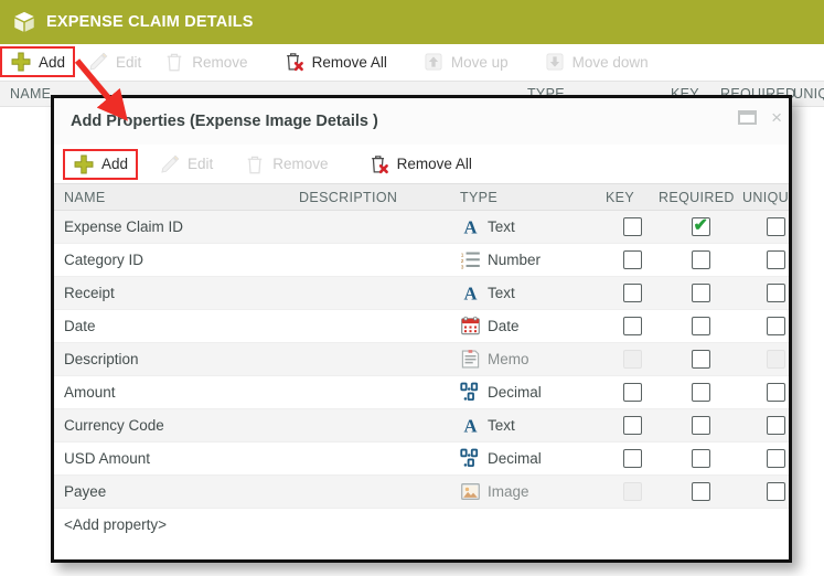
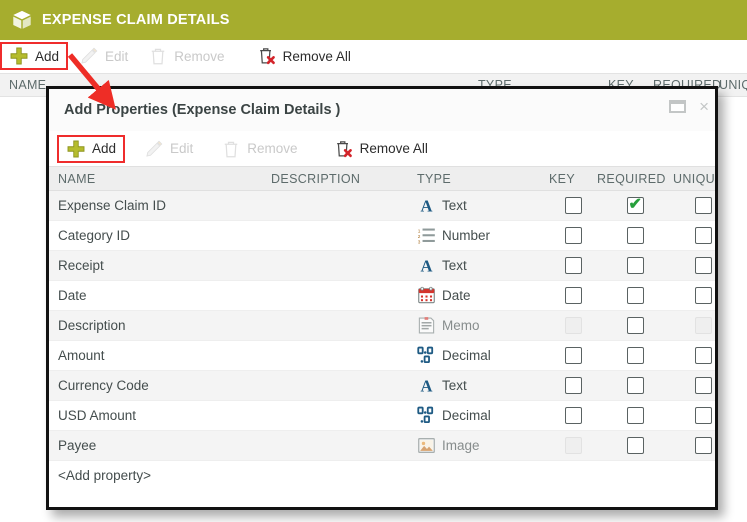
  EXPENSE CLAIM DETAILS
  Add
  Edit
  Remove
  Remove All
- Move up
- Move down
  NAME
  TYPE
  KEY
  REQUIRED
- Add Properties (Expense Image Details )
+ Add Properties (Expense Claim Details )
  ×
  Add
  Edit
  Remove
  Remove All
  NAME	DESCRIPTION	TYPE	KEY	REQUIRED	UNIQU
  Expense Claim ID		A Text		✔
  Category ID		Number
  Receipt		A Text
  Date		Date
  Description		Memo
  Amount		Decimal
  Currency Code		A Text
  USD Amount		Decimal
  Payee		Image
  <Add property>
